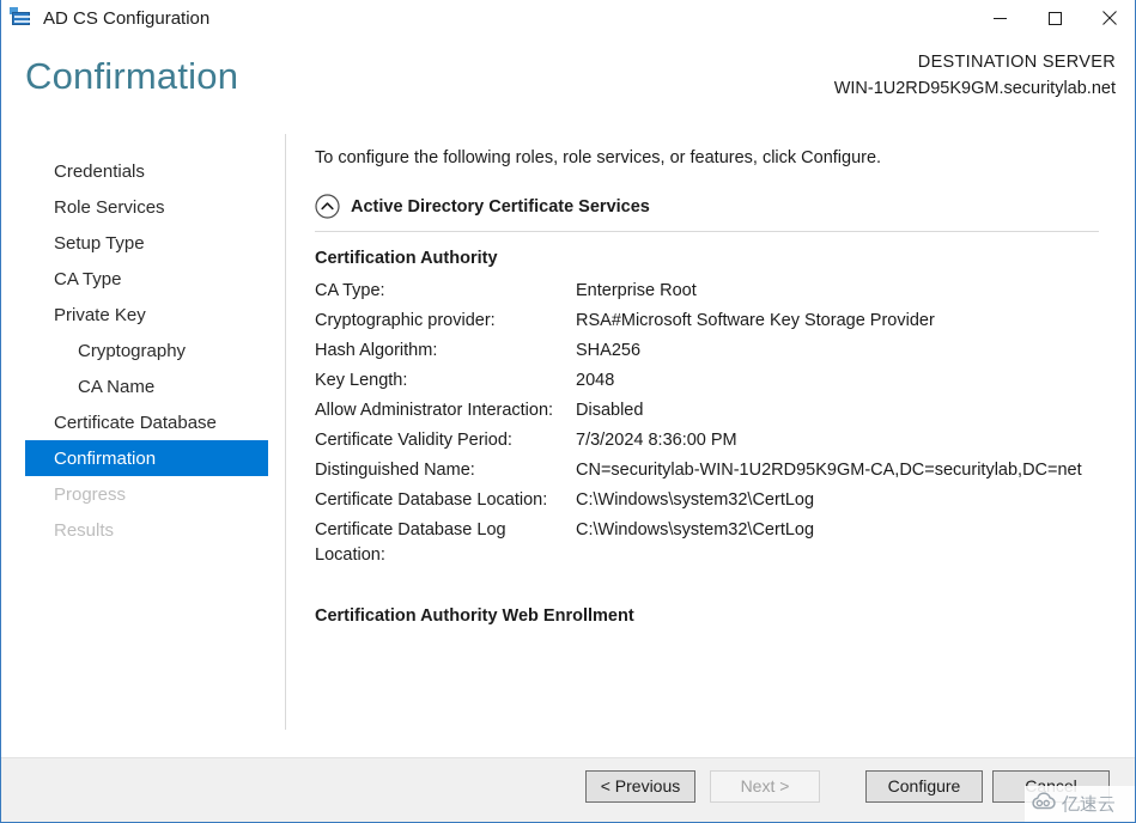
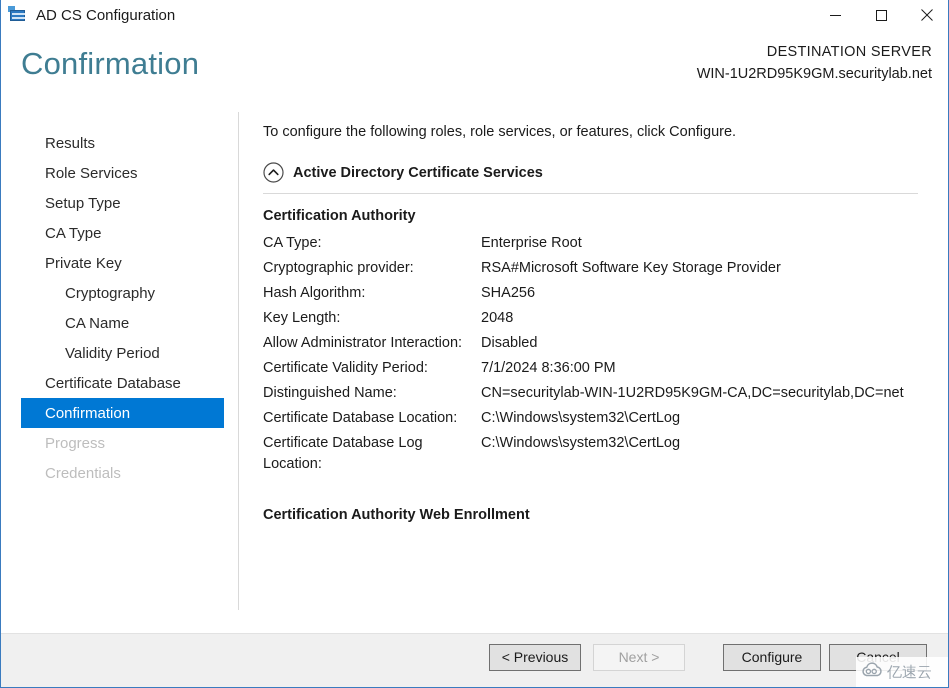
  AD CS Configuration
  Confirmation
  DESTINATION SERVER
  WIN-1U2RD95K9GM.securitylab.net
- Credentials
+ Results
  Role Services
  Setup Type
  CA Type
  Private Key
  Cryptography
  CA Name
+ Validity Period
  Certificate Database
  Confirmation
  Progress
- Results
+ Credentials
  To configure the following roles, role services, or features, click Configure.
  Active Directory Certificate Services
  Certification Authority
  CA Type:	Enterprise Root
  Cryptographic provider:	RSA#Microsoft Software Key Storage Provider
  Hash Algorithm:	SHA256
  Key Length:	2048
  Allow Administrator Interaction:	Disabled
- Certificate Validity Period:	7/3/2024 8:36:00 PM
+ Certificate Validity Period:	7/1/2024 8:36:00 PM
  Distinguished Name:	CN=securitylab-WIN-1U2RD95K9GM-CA,DC=securitylab,DC=net
  Certificate Database Location:	C:\Windows\system32\CertLog
  Certificate Database Log Location:	C:\Windows\system32\CertLog
  Certification Authority Web Enrollment
  < Previous
  Next >
  Configure
  Cancel
  亿速云
